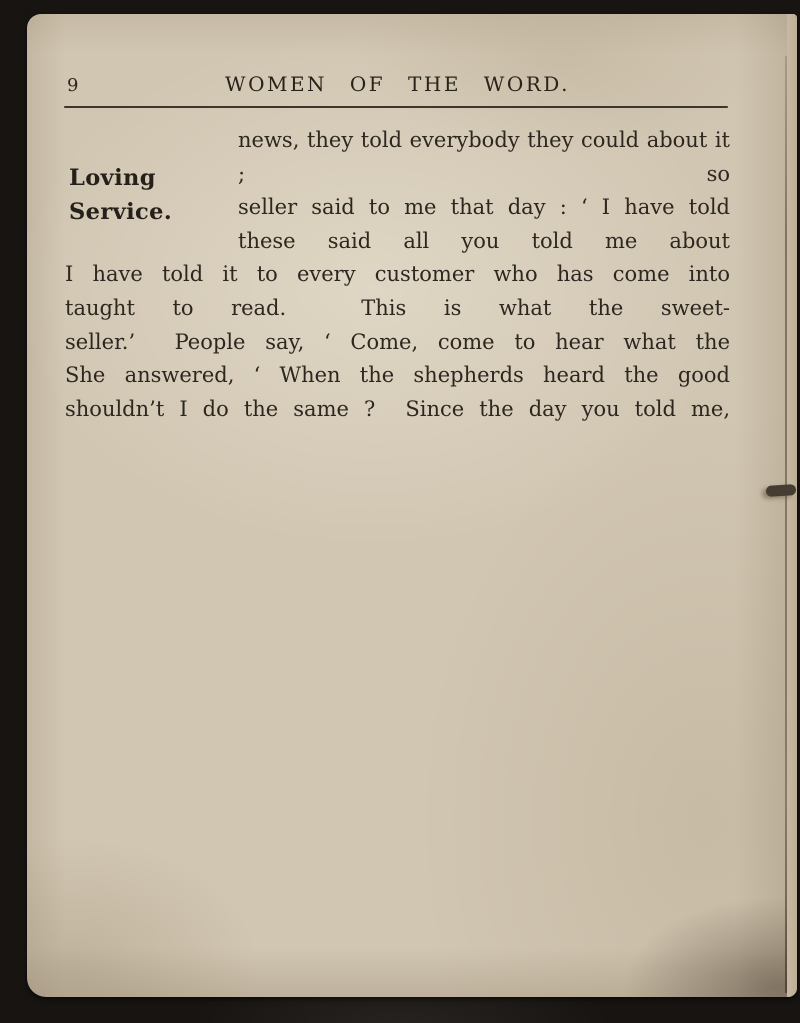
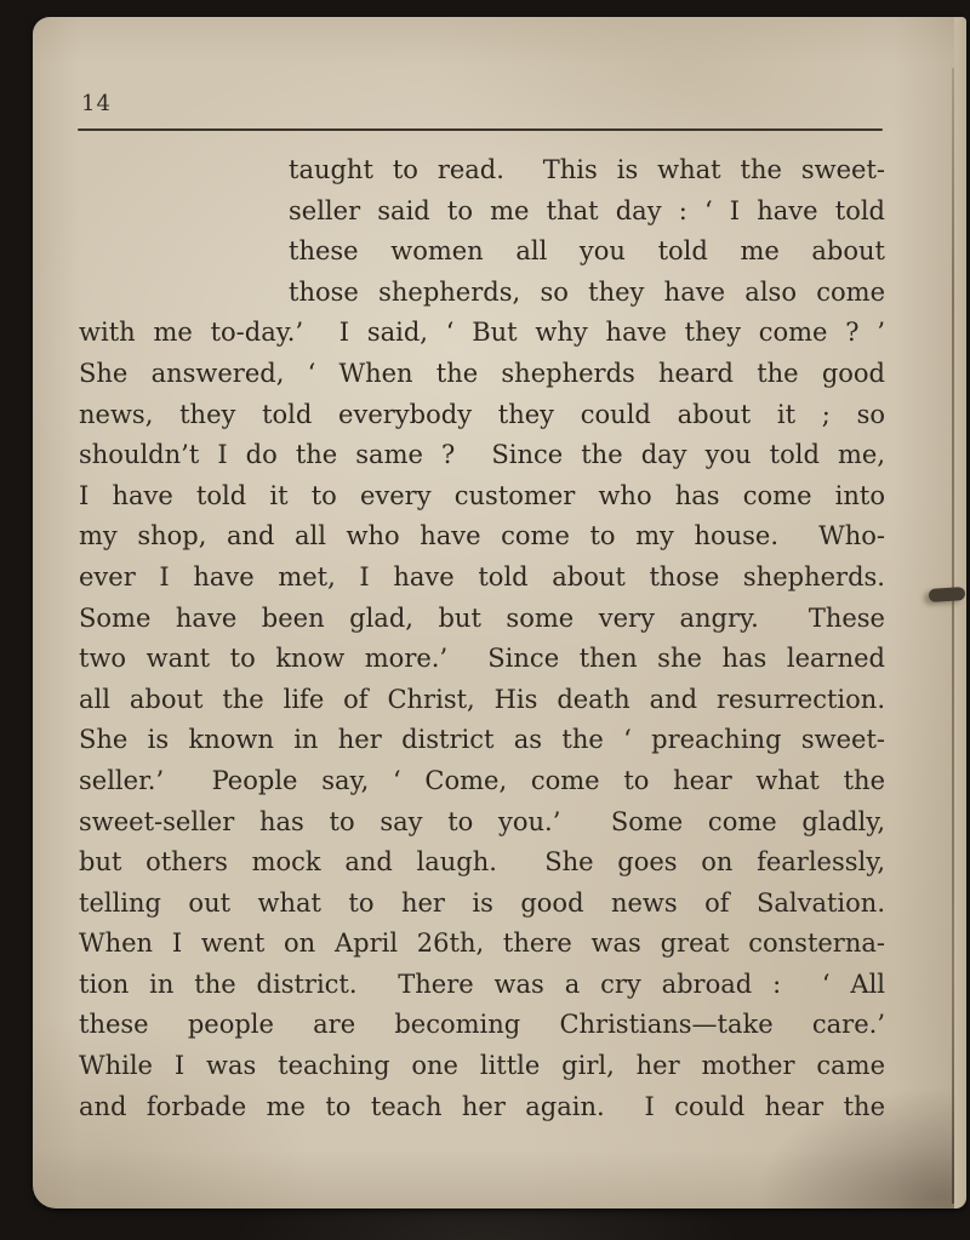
- 9
+ 14
- WOMEN OF THE WORD.
- Loving
- Service.
- news, they told everybody they could about it ; so
+ taught to read. This is what the sweet-
  seller said to me that day : ‘ I have told
- these said all you told me about
+ these women all you told me about
+ those shepherds, so they have also come
+ with me to-day.’ I said, ‘ But why have they come ? ’
- I have told it to every customer who has come into
+ She answered, ‘ When the shepherds heard the good
- taught to read. This is what the sweet-
+ news, they told everybody they could about it ; so
- seller.’ People say, ‘ Come, come to hear what the
+ shouldn’t I do the same ? Since the day you told me,
- She answered, ‘ When the shepherds heard the good
+ I have told it to every customer who has come into
+ my shop, and all who have come to my house. Who-
+ ever I have met, I have told about those shepherds.
+ Some have been glad, but some very angry. These
+ two want to know more.’ Since then she has learned
+ all about the life of Christ, His death and resurrection.
+ She is known in her district as the ‘ preaching sweet-
- shouldn’t I do the same ? Since the day you told me,
+ seller.’ People say, ‘ Come, come to hear what the
+ sweet-seller has to say to you.’ Some come gladly,
+ but others mock and laugh. She goes on fearlessly,
+ telling out what to her is good news of Salvation.
+ When I went on April 26th, there was great consterna-
+ tion in the district. There was a cry abroad : ‘ All
+ these people are becoming Christians—take care.’
+ While I was teaching one little girl, her mother came
+ and forbade me to teach her again. I could hear the
